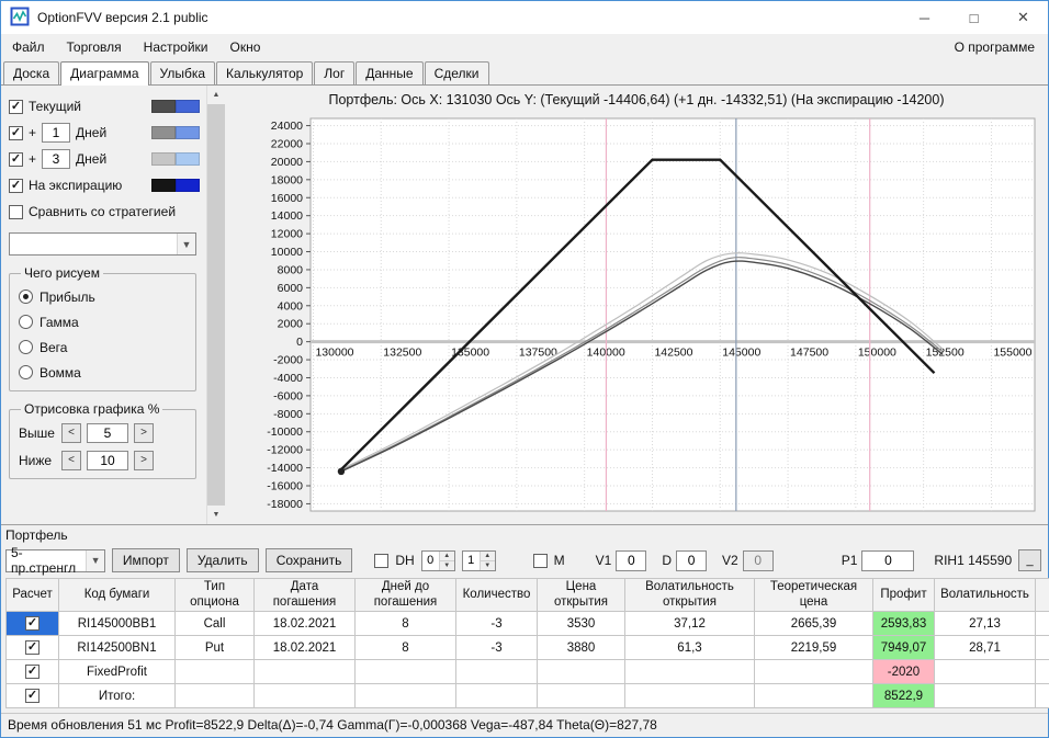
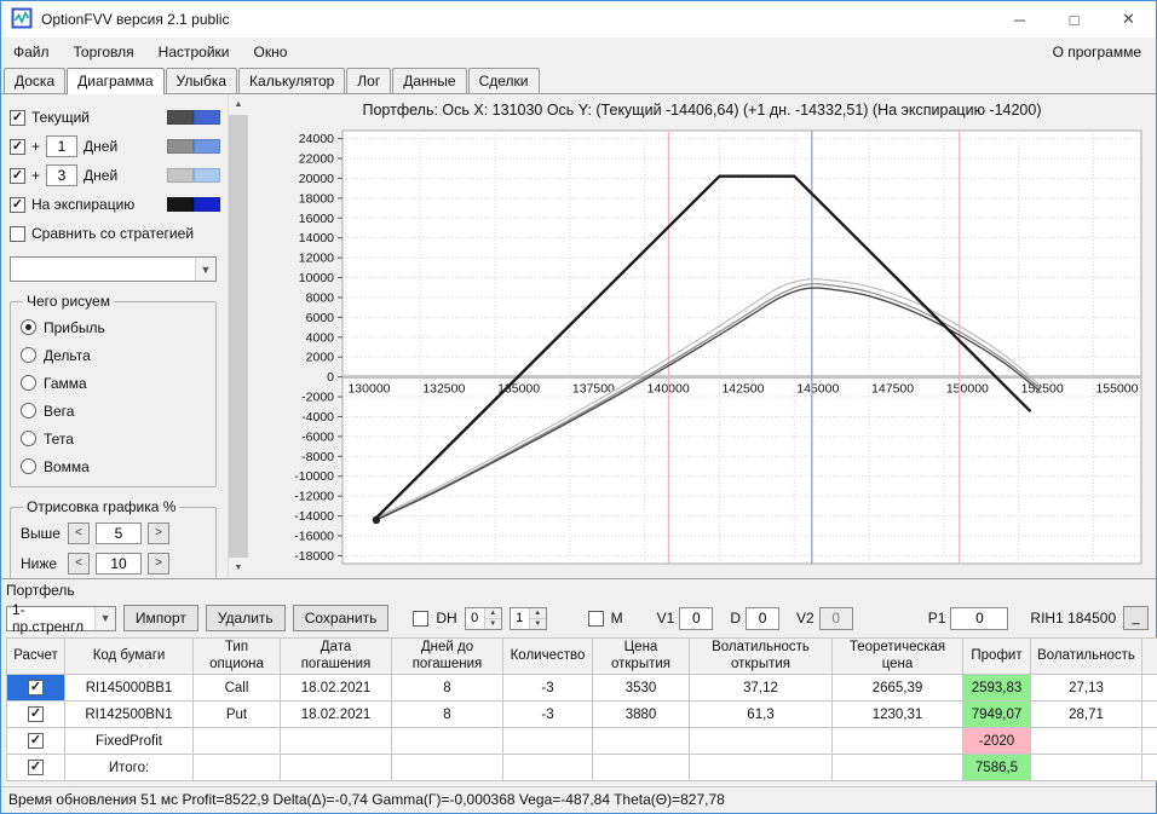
  OptionFVV версия 2.1 public
  ─
  □
  ✕
  Файл
  Торговля
  Настройки
  Окно
  О программе
  Доска
  Диаграмма
  Улыбка
  Калькулятор
  Лог
  Данные
  Сделки
  ✓
  Текущий
  ✓
  +
  1
  Дней
  ✓
  +
  3
  Дней
  ✓
  На экспирацию
  Сравнить со стратегией
  ▼
  Чего рисуем
  Прибыль
+ Дельта
  Гамма
  Вега
+ Тета
  Вомма
  Отрисовка графика %
  Выше
  <
  5
  >
  Ниже
  <
  10
  >
  Портфель: Ось X: 131030 Ось Y: (Текущий -14406,64) (+1 дн. -14332,51) (На экспирацию -14200)
  24000
  22000
  20000
  18000
  16000
  14000
  12000
  10000
  8000
  6000
  4000
  2000
  0
  -2000
  -4000
  -6000
  -8000
  -10000
  -12000
  -14000
  -16000
  -18000
  130000
  132500
  135000
  137500
  140000
  142500
  145000
  147500
  150000
  15500
  155000
  Портфель
- 5-пр.стренгл
+ 1-пр.стренгл
  ▼
  Импорт
  Удалить
  Сохранить
  DH
  0
  1
  M
  V1
  0
  D
  0
  V2
  0
  P1
  0
- RIH1 145590
+ RIH1 184500
  _
  Расчет	Код бумаги	Тип опциона	Дата погашения	Дней до погашения	Количество	Цена открытия	Волатильность открытия	Теоретическая цена	Профит	Волатильность
  ✓	RI145000BB1	Call	18.02.2021	8	-3	3530	37,12	2665,39	2593,83	27,13
- ✓	RI142500BN1	Put	18.02.2021	8	-3	3880	61,3	2219,59	7949,07	28,71
+ ✓	RI142500BN1	Put	18.02.2021	8	-3	3880	61,3	1230,31	7949,07	28,71
  ✓	FixedProfit								-2020
- ✓	Итого:								8522,9
+ ✓	Итого:								7586,5
  Время обновления 51 мс Profit=8522,9 Delta(Δ)=-0,74 Gamma(Γ)=-0,000368 Vega=-487,84 Theta(Θ)=827,78
